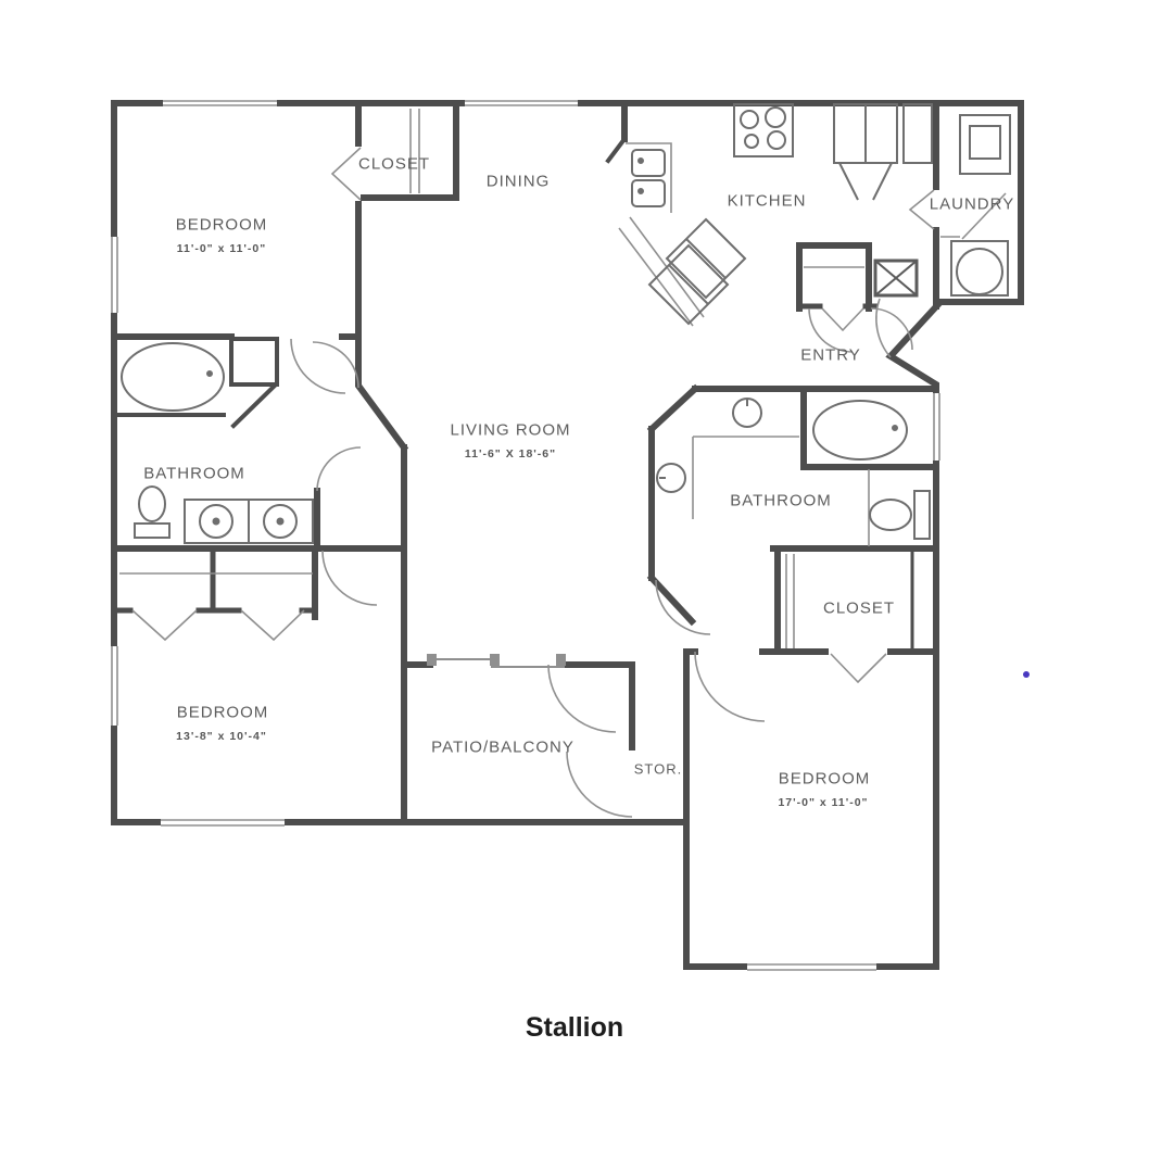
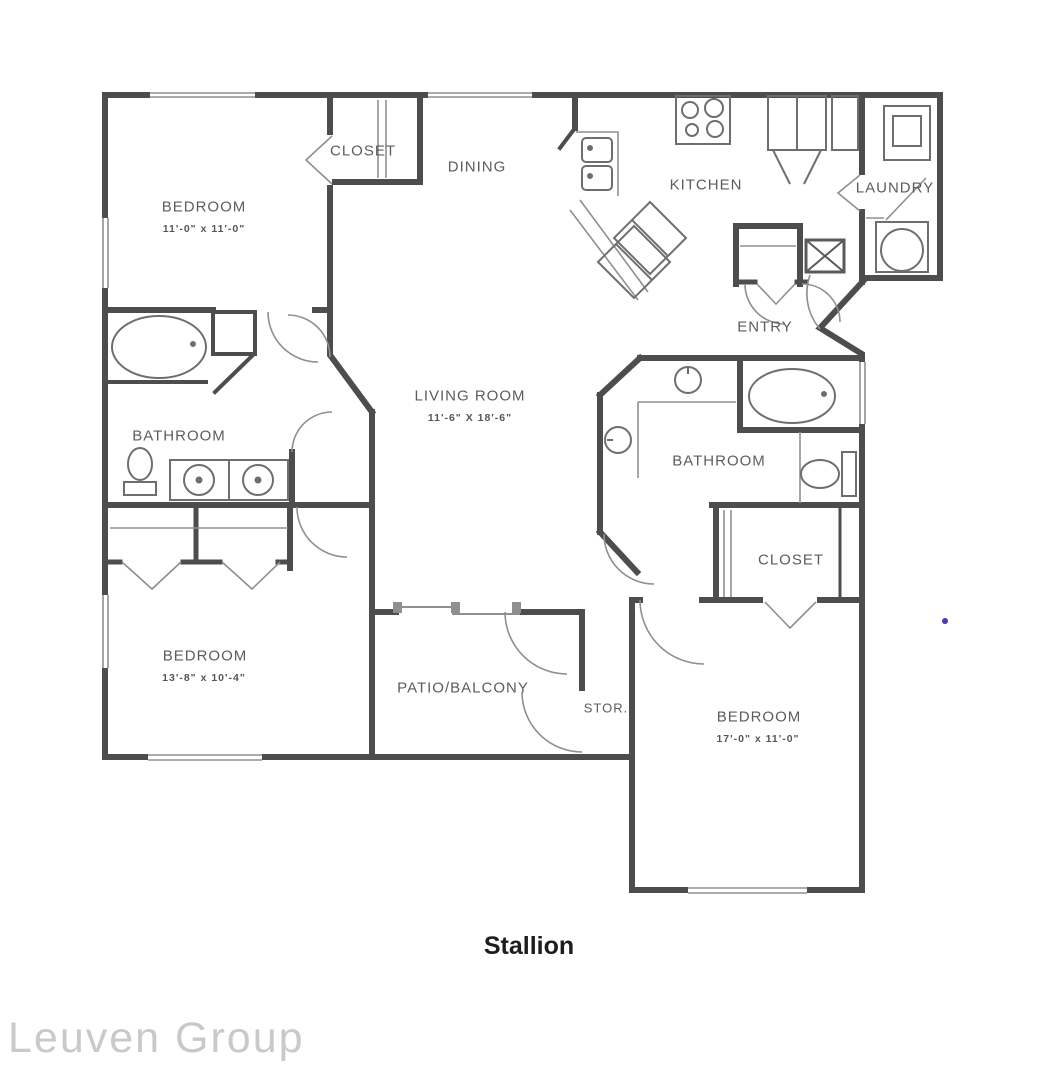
  BEDROOM
  11'-0" x 11'-0"
  CLOSET
  DINING
  KITCHEN
  LAUNDRY
  ENTRY
  LIVING ROOM
  11'-6" X 18'-6"
  BATHROOM
  BEDROOM
  13'-8" x 10'-4"
  PATIO/BALCONY
  STOR.
  BATHROOM
  CLOSET
  BEDROOM
  17'-0" x 11'-0"
  Stallion
+ Leuven Group
